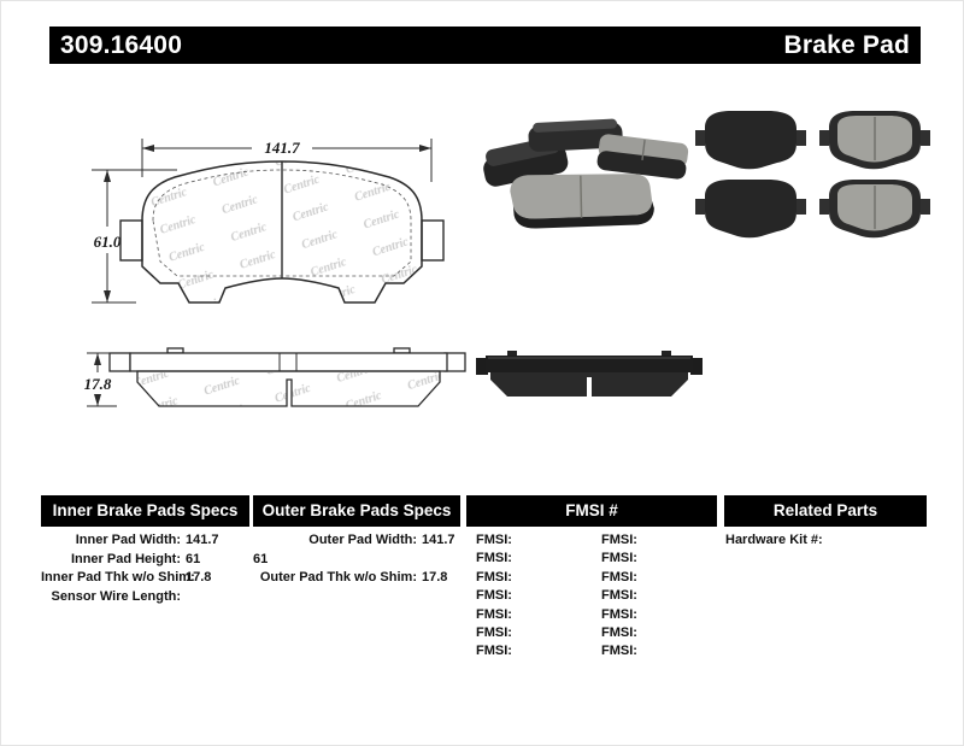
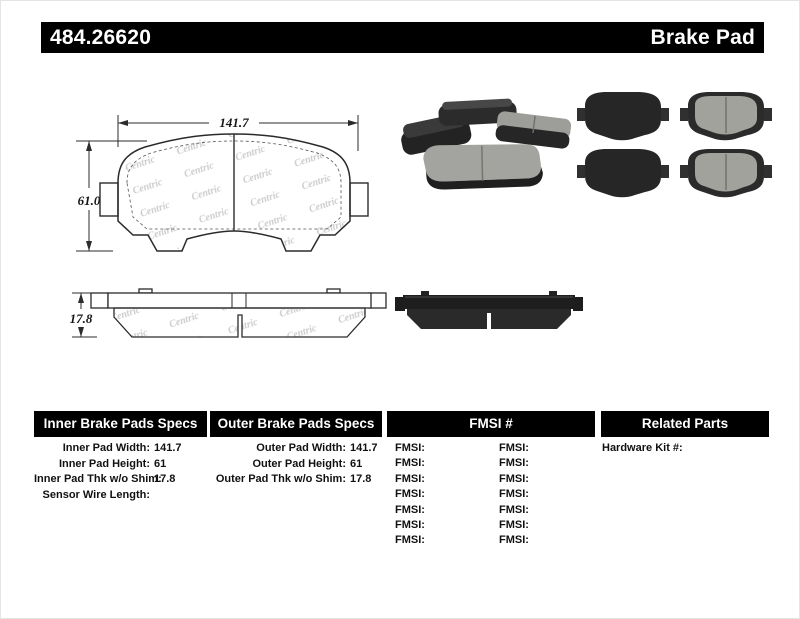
- 309.16400
+ 484.26620
  Brake Pad
  141.7
  61.0
  17.8
  Inner Brake Pads Specs
  Outer Brake Pads Specs
  FMSI #
  Related Parts
  Inner Pad Width:
  141.7
  Inner Pad Height:
  61
  Inner Pad Thk w/o Shi
  17.8
  Sensor Wire Length:
  Outer Pad Width:
  141.7
+ Outer Pad Height:
  61
  Outer Pad Thk w/o Shim:
  17.8
  FMSI:
  FMSI:
  FMSI:
  FMSI:
  FMSI:
  FMSI:
  FMSI:
  FMSI:
  FMSI:
  FMSI:
  FMSI:
  FMSI:
  FMSI:
  FMSI:
  Hardware Kit #:
